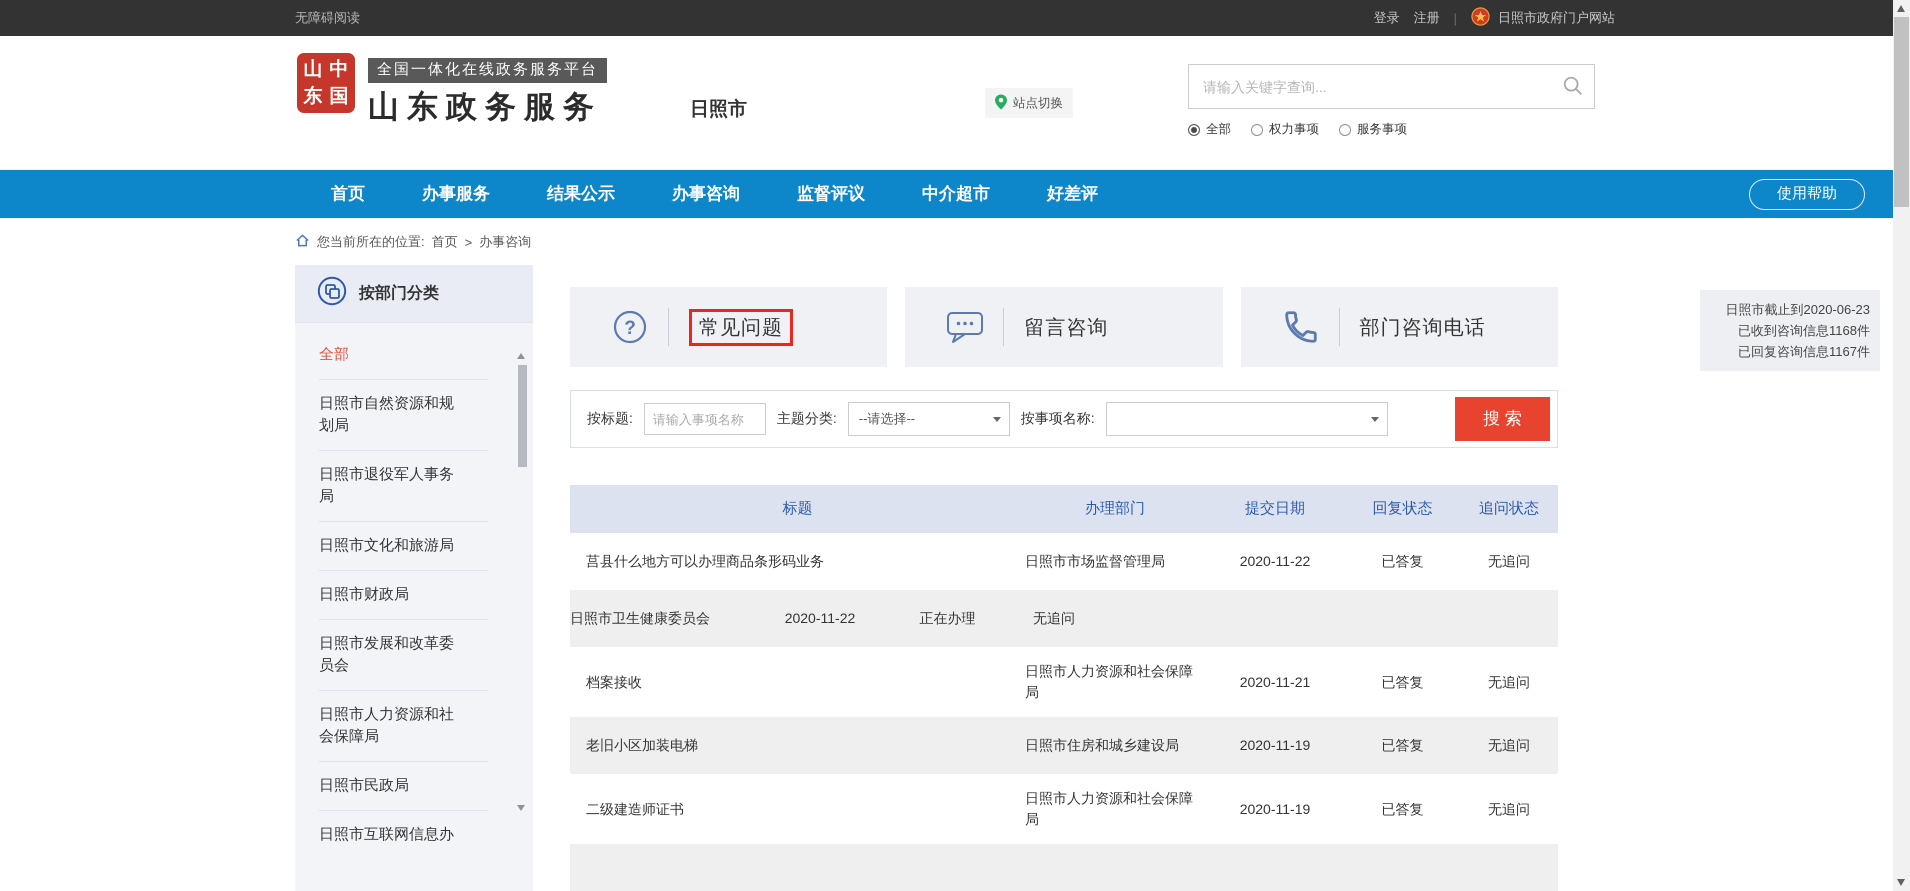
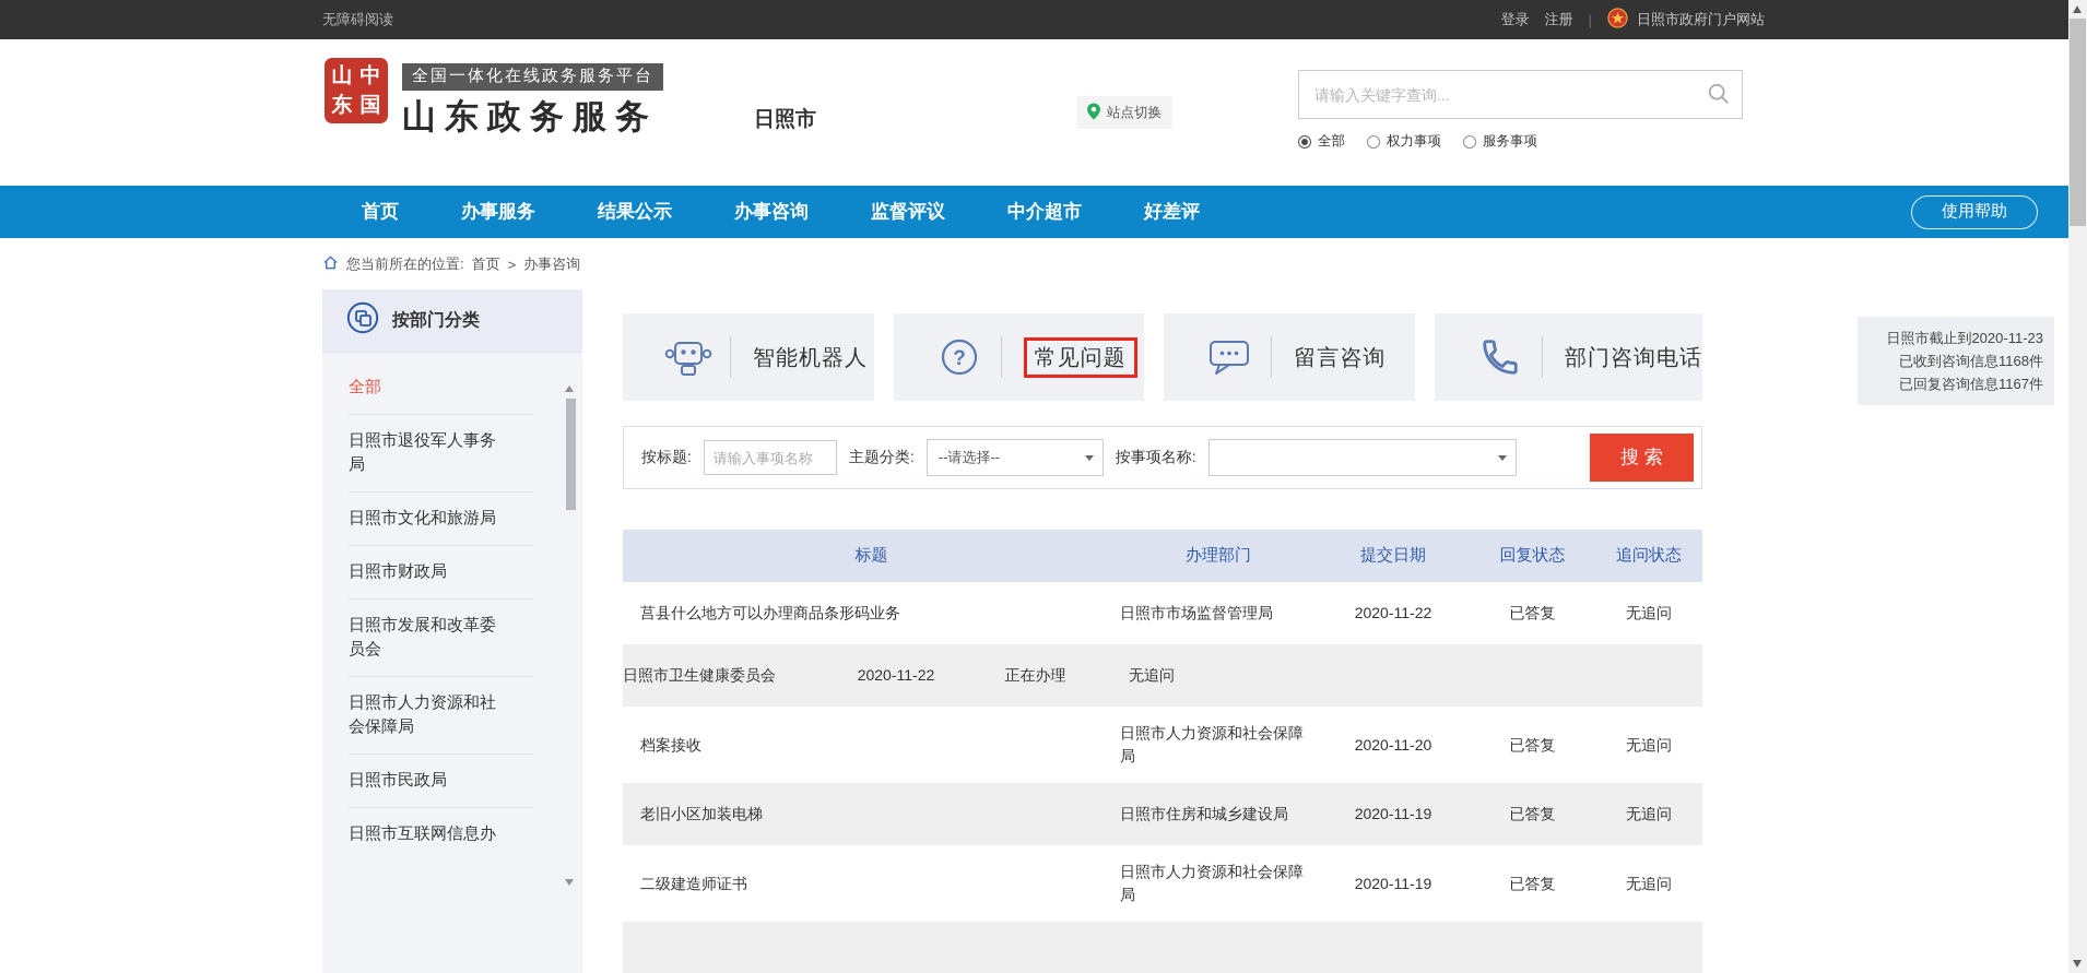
  无障碍阅读
  登录
  注册
  |
  日照市政府门户网站
  山
  中
  东
  国
  全国一体化在线政务服务平台
  山东政务服务
  日照市
  站点切换
  请输入关键字查询...
  全部
  权力事项
  服务事项
  首页
  办事服务
  结果公示
  办事咨询
  监督评议
  中介超市
  好差评
  使用帮助
  您当前所在的位置:
  首页
  >
  办事咨询
  按部门分类
  全部
- 日照市自然资源和规划局
  日照市退役军人事务局
  日照市文化和旅游局
  日照市财政局
  日照市发展和改革委员会
  日照市人力资源和社会保障局
  日照市民政局
  日照市互联网信息办
+ 智能机器人
  ?
  常见问题
  留言咨询
  部门咨询电话
  按标题:
  请输入事项名称
  主题分类:
  --请选择--
  按事项名称:
  搜 索
  标题
  办理部门
  提交日期
  回复状态
  追问状态
  莒县什么地方可以办理商品条形码业务
  日照市市场监督管理局
  2020-11-22
  已答复
  无追问
  日照市卫生健康委员会
  2020-11-22
  正在办理
  无追问
  档案接收
  日照市人力资源和社会保障局
- 2020-11-21
+ 2020-11-20
  已答复
  无追问
  老旧小区加装电梯
  日照市住房和城乡建设局
  2020-11-19
  已答复
  无追问
  二级建造师证书
  日照市人力资源和社会保障局
  2020-11-19
  已答复
  无追问
- 日照市截止到2020-06-23
+ 日照市截止到2020-11-23
  已收到咨询信息1168件
  已回复咨询信息1167件
